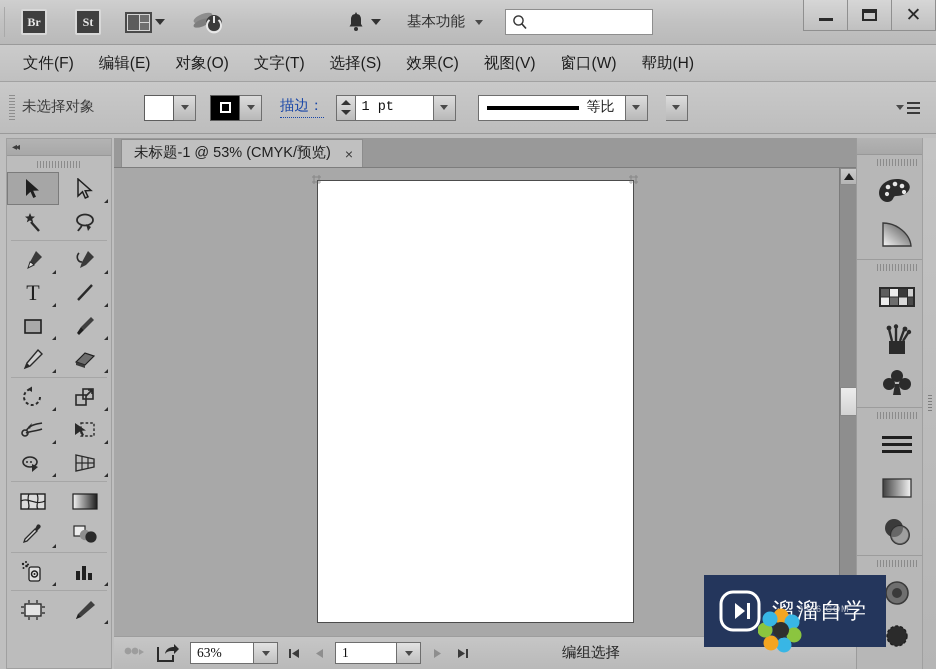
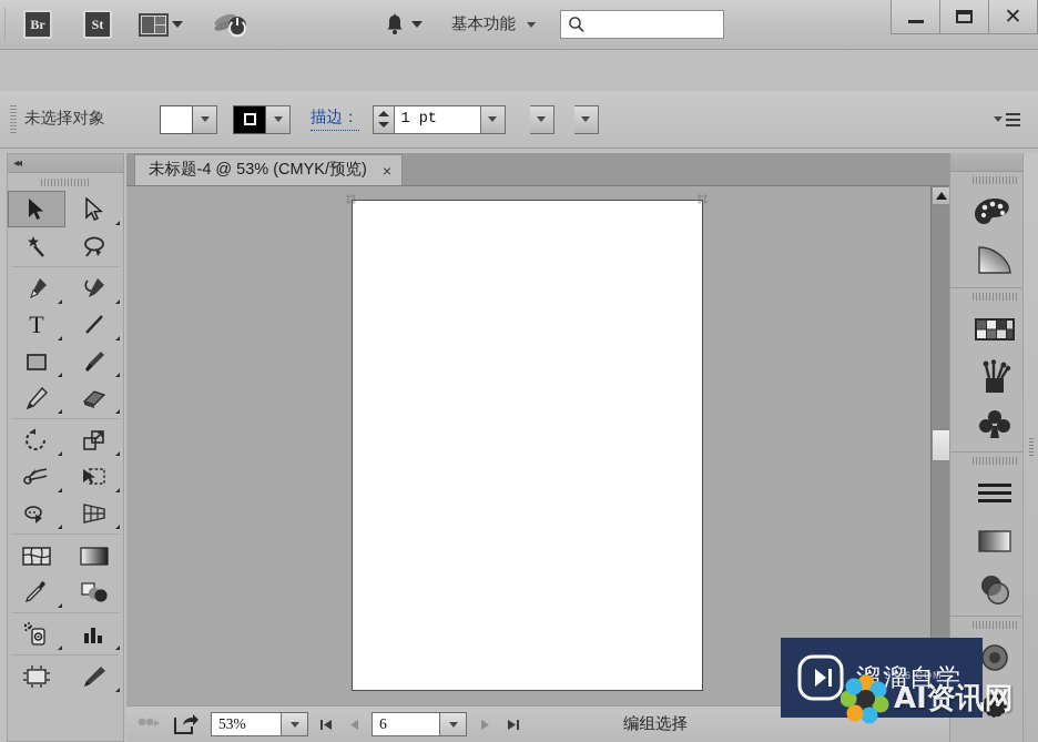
  Br
  St
  基本功能
  ✕
- 文件(F)
- 编辑(E)
- 对象(O)
- 文字(T)
- 选择(S)
- 效果(C)
- 视图(V)
- 窗口(W)
- 帮助(H)
  未选择对象
  描边：
  1 pt
- 等比
  ◂◂
  T
- 未标题-1 @ 53% (CMYK/预览)
+ 未标题-4 @ 53% (CMYK/预览)
  ×
- 63%
+ 53%
- 1
+ 6
  编组选择
  溜自学
  3366.COM
+ AI资讯网
